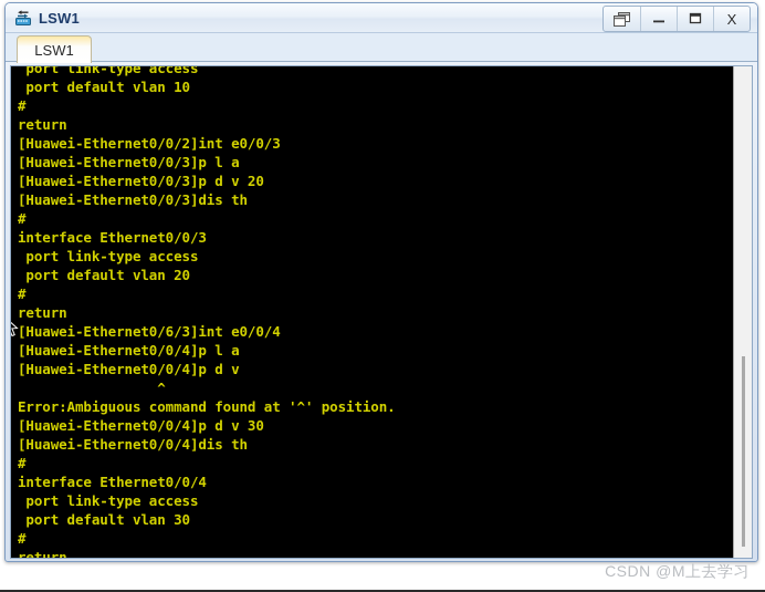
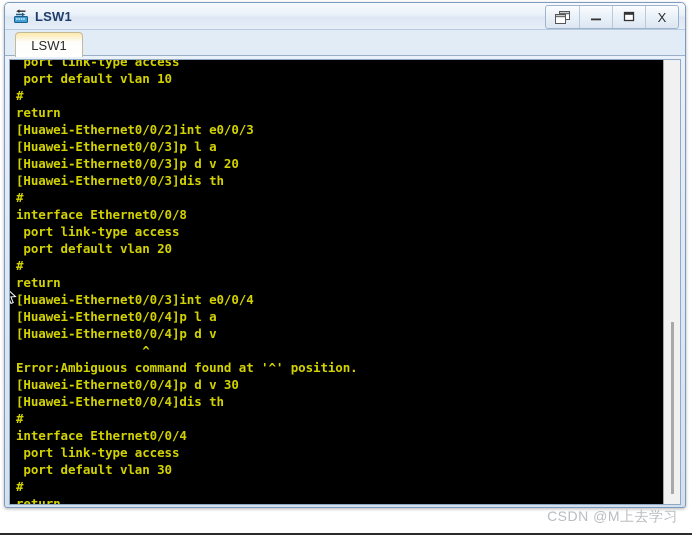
  LSW1
  X
  LSW1
  port link-type access
  port default vlan 10
  #
  return
  [Huawei-Ethernet0/0/2]int e0/0/3
  [Huawei-Ethernet0/0/3]p l a
  [Huawei-Ethernet0/0/3]p d v 20
  [Huawei-Ethernet0/0/3]dis th
  #
- interface Ethernet0/0/3
+ interface Ethernet0/0/8
  port link-type access
  port default vlan 20
  #
  return
- [Huawei-Ethernet0/6/3]int e0/0/4
+ [Huawei-Ethernet0/0/3]int e0/0/4
  [Huawei-Ethernet0/0/4]p l a
  [Huawei-Ethernet0/0/4]p d v
  ^
  Error:Ambiguous command found at '^' position.
  [Huawei-Ethernet0/0/4]p d v 30
  [Huawei-Ethernet0/0/4]dis th
  #
  interface Ethernet0/0/4
  port link-type access
  port default vlan 30
  #
  return
  CSDN @M上去学习
